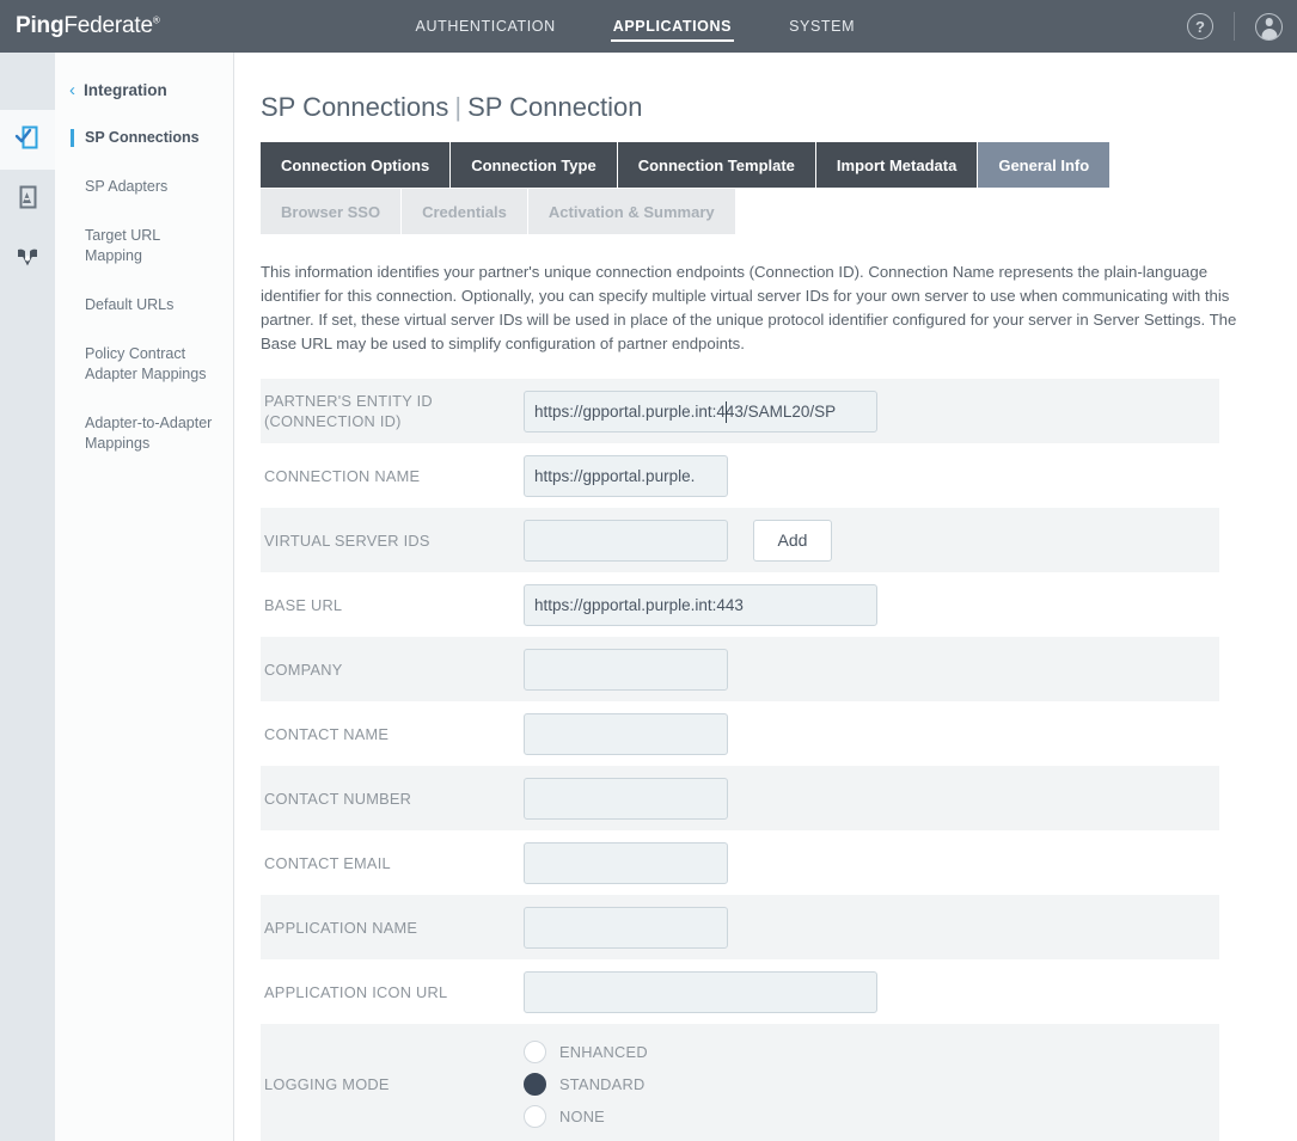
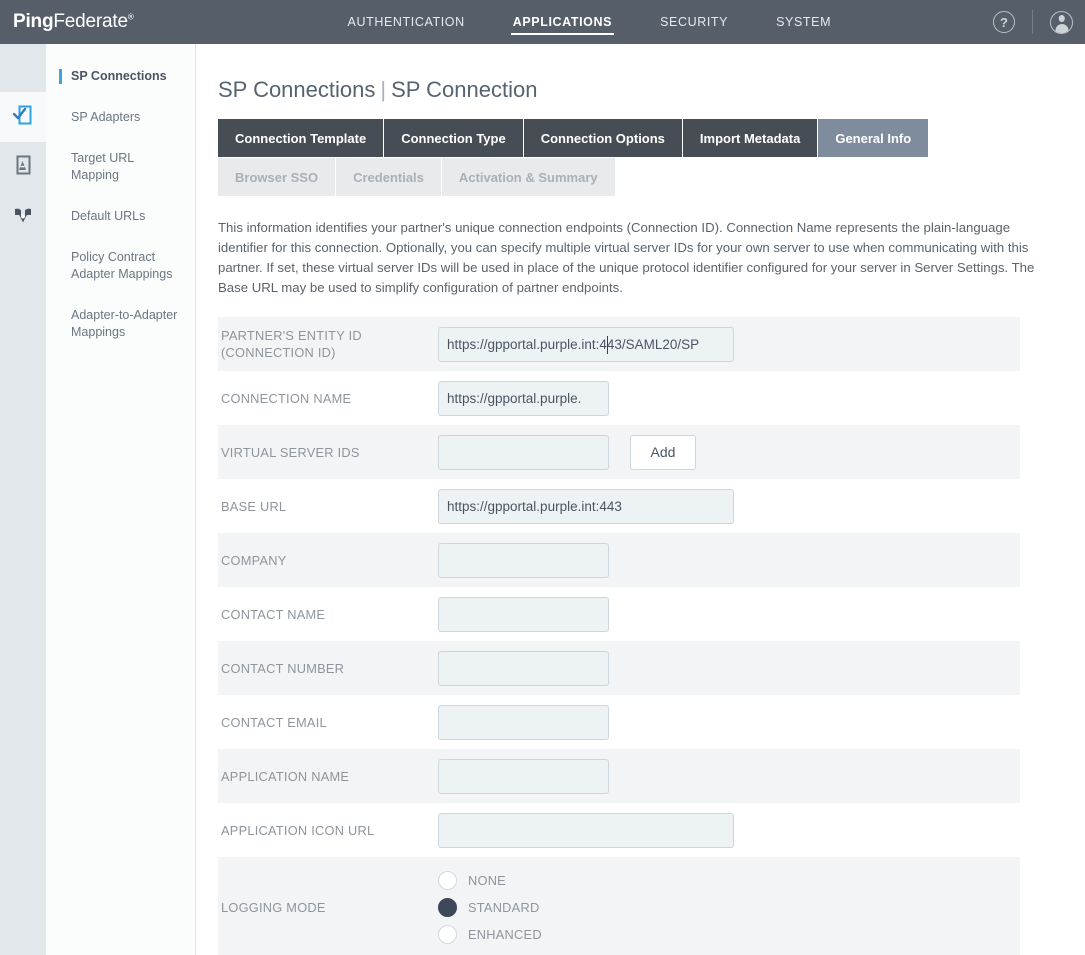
  PingFederate®
  AUTHENTICATION
  APPLICATIONS
+ SECURITY
  SYSTEM
  ?
- ‹
- Integration
  SP Connections
  SP Adapters
  Target URL Mapping
  Default URLs
  Policy Contract Adapter Mappings
  Adapter-to-Adapter Mappings
  SP Connections | SP Connection
- Connection Options
+ Connection Template
  Connection Type
- Connection Template
+ Connection Options
  Import Metadata
  General Info
  Browser SSO
  Credentials
  Activation & Summary
  This information identifies your partner's unique connection endpoints (Connection ID). Connection Name represents the plain-language identifier for this connection. Optionally, you can specify multiple virtual server IDs for your own server to use when communicating with this partner. If set, these virtual server IDs will be used in place of the unique protocol identifier configured for your server in Server Settings. The Base URL may be used to simplify configuration of partner endpoints.
  PARTNER'S ENTITY ID
  (CONNECTION ID)
  https://gpportal.purple.int:443/SAML20/SP
  CONNECTION NAME
  https://gpportal.purple.
  VIRTUAL SERVER IDS
  Add
  BASE URL
  https://gpportal.purple.int:443
  COMPANY
  CONTACT NAME
  CONTACT NUMBER
  CONTACT EMAIL
  APPLICATION NAME
  APPLICATION ICON URL
  LOGGING MODE
- ENHANCED
+ NONE
  STANDARD
- NONE
+ ENHANCED
